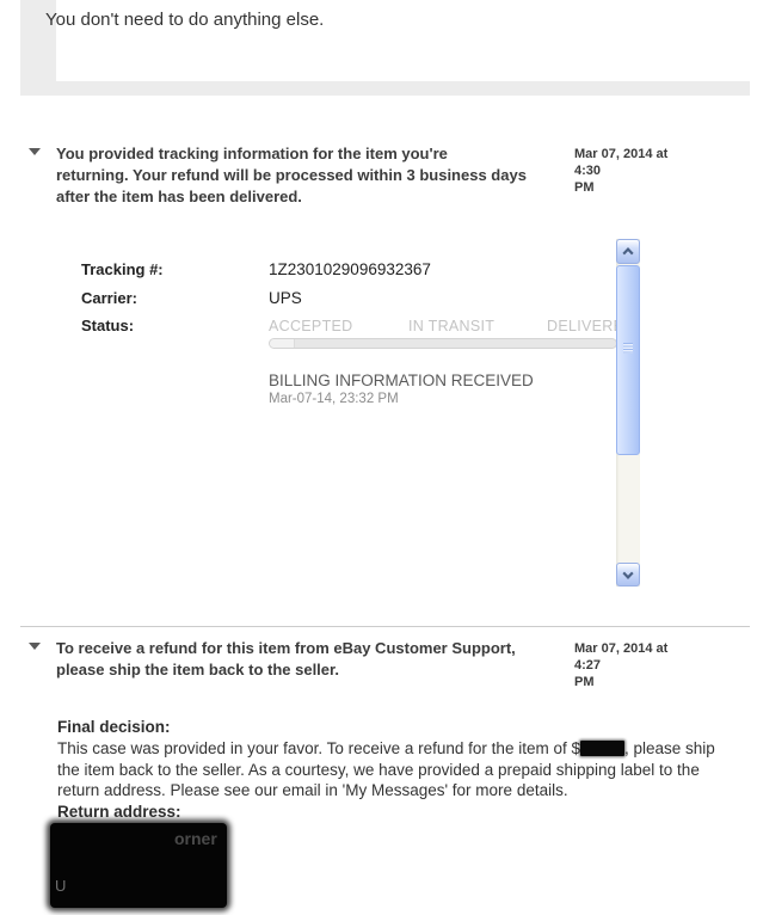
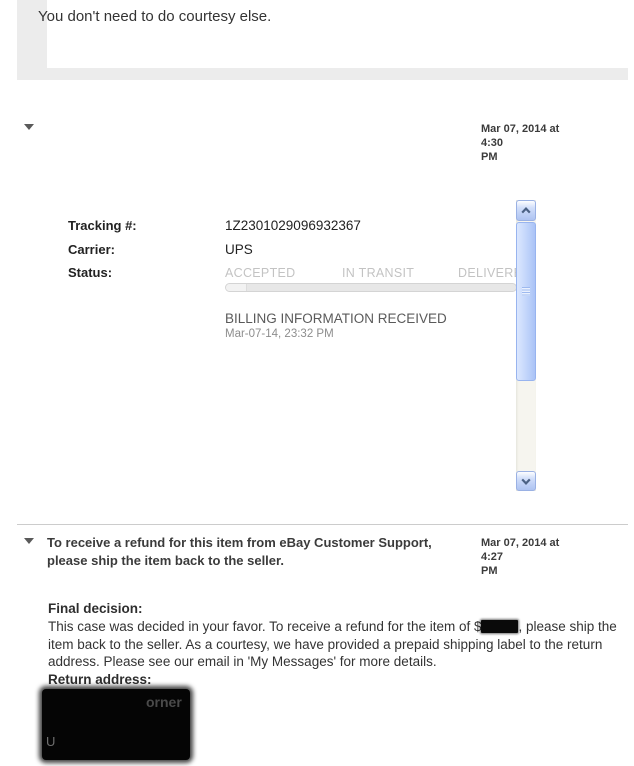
- You don't need to do anything else.
+ You don't need to do courtesy else.
- You provided tracking information for the item you're
- returning. Your refund will be processed within 3 business days
- after the item has been delivered.
  Mar 07, 2014 at 4:30
  PM
  Tracking #:
  1Z2301029096932367
  Carrier:
  UPS
  Status:
  ACCEPTED
  IN TRANSIT
  DELIVER
  BILLING INFORMATION RECEIVED
  Mar-07-14, 23:32 PM
  To receive a refund for this item from eBay Customer Support,
  please ship the item back to the seller.
  Mar 07, 2014 at 4:27
  PM
  Final decision:
- This case was provided in your favor. To receive a refund for the item of $ , please ship the item back to the seller. As a courtesy, we have provided a prepaid shipping label to the return address. Please see our email in 'My Messages' for more details.
+ This case was decided in your favor. To receive a refund for the item of $ , please ship the item back to the seller. As a courtesy, we have provided a prepaid shipping label to the return address. Please see our email in 'My Messages' for more details.
  Return address:
  orner
  U
